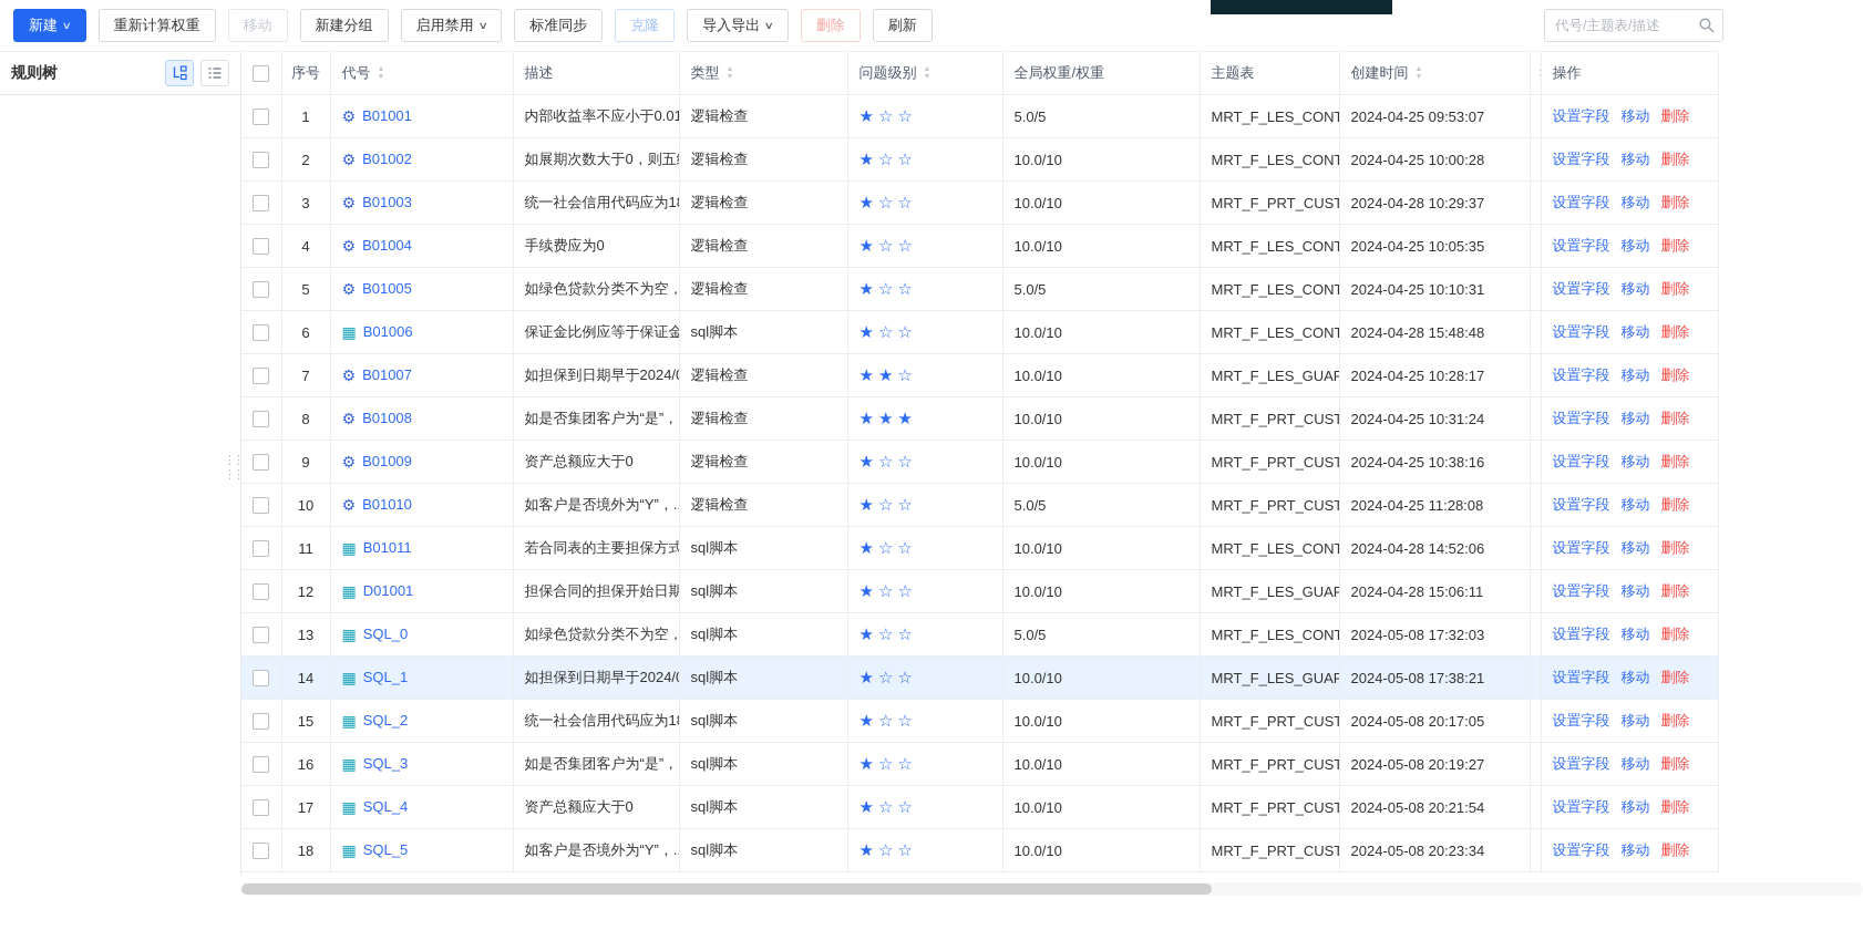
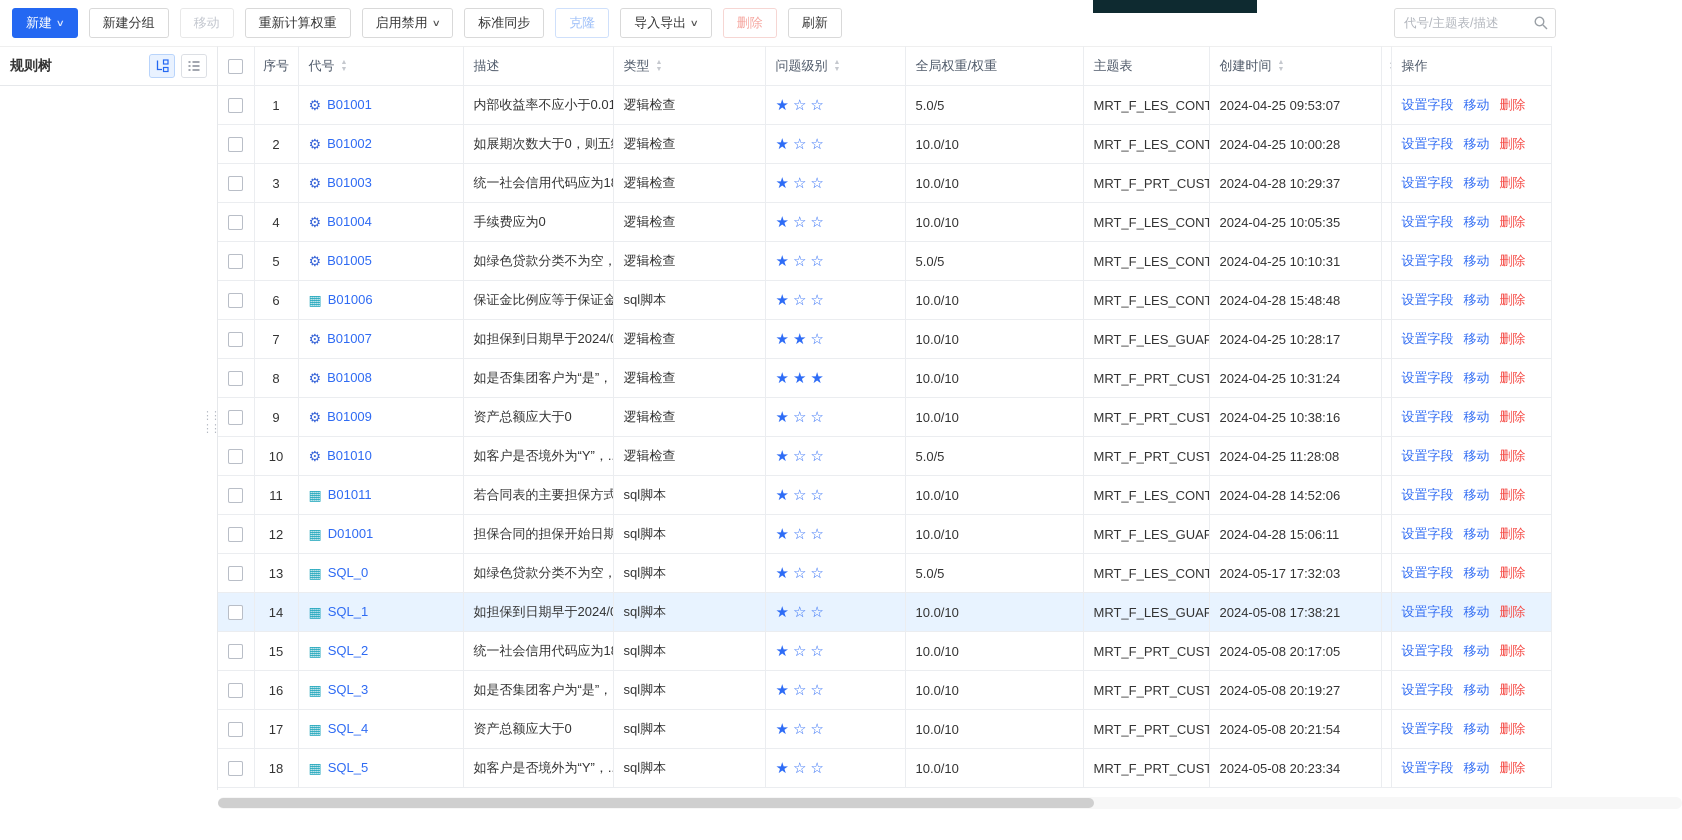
  新建
  ∨
- 重新计算权重
+ 新建分组
  移动
- 新建分组
+ 重新计算权重
  启用禁用
  ∨
  标准同步
  克隆
  导入导出
  ∨
  删除
  刷新
  代号/主题表/描述
  规则树
  ⋮⋮
  ⋮⋮
  	序号	代号	描述	类型	问题级别	全局权重/权重	主题表	创建时间		操作
  	1	⚙ B01001	内部收益率不应小于0.01	逻辑检查	★ ☆ ☆	5.0/5	MRT_F_LES_CONT	2024-04-25 09:53:07		设置字段 移动 删除
  	2	⚙ B01002	如展期次数大于0，则五	逻辑检查	★ ☆ ☆	10.0/10	MRT_F_LES_CONT	2024-04-25 10:00:28		设置字段 移动 删除
  	3	⚙ B01003	统一社会信用代码应为1	逻辑检查	★ ☆ ☆	10.0/10	MRT_F_PRT_CUST	2024-04-28 10:29:37		设置字段 移动 删除
  	4	⚙ B01004	手续费应为0	逻辑检查	★ ☆ ☆	10.0/10	MRT_F_LES_CONT	2024-04-25 10:05:35		设置字段 移动 删除
  	5	⚙ B01005	如绿色贷款分类不为空，	逻辑检查	★ ☆ ☆	5.0/5	MRT_F_LES_CONT	2024-04-25 10:10:31		设置字段 移动 删除
  	6	▦ B01006	保证金比例应等于保证金	sql脚本	★ ☆ ☆	10.0/10	MRT_F_LES_CONT	2024-04-28 15:48:48		设置字段 移动 删除
  	7	⚙ B01007	如担保到日期早于2024/	逻辑检查	★ ★ ☆	10.0/10	MRT_F_LES_GUAR	2024-04-25 10:28:17		设置字段 移动 删除
  	8	⚙ B01008	如是否集团客户为“是”，	逻辑检查	★ ★ ★	10.0/10	MRT_F_PRT_CUST	2024-04-25 10:31:24		设置字段 移动 删除
  	9	⚙ B01009	资产总额应大于0	逻辑检查	★ ☆ ☆	10.0/10	MRT_F_PRT_CUST	2024-04-25 10:38:16		设置字段 移动 删除
  	10	⚙ B01010	如客户是否境外为“Y”，.	逻辑检查	★ ☆ ☆	5.0/5	MRT_F_PRT_CUST	2024-04-25 11:28:08		设置字段 移动 删除
  	11	▦ B01011	若合同表的主要担保方式	sql脚本	★ ☆ ☆	10.0/10	MRT_F_LES_CONT	2024-04-28 14:52:06		设置字段 移动 删除
  	12	▦ D01001	担保合同的担保开始日期	sql脚本	★ ☆ ☆	10.0/10	MRT_F_LES_GUAR	2024-04-28 15:06:11		设置字段 移动 删除
- 	13	▦ SQL_0	如绿色贷款分类不为空，	sql脚本	★ ☆ ☆	5.0/5	MRT_F_LES_CONT	2024-05-08 17:32:03		设置字段 移动 删除
+ 	13	▦ SQL_0	如绿色贷款分类不为空，	sql脚本	★ ☆ ☆	5.0/5	MRT_F_LES_CONT	2024-05-17 17:32:03		设置字段 移动 删除
  	14	▦ SQL_1	如担保到日期早于2024/	sql脚本	★ ☆ ☆	10.0/10	MRT_F_LES_GUAR	2024-05-08 17:38:21		设置字段 移动 删除
  	15	▦ SQL_2	统一社会信用代码应为1	sql脚本	★ ☆ ☆	10.0/10	MRT_F_PRT_CUST	2024-05-08 20:17:05		设置字段 移动 删除
  	16	▦ SQL_3	如是否集团客户为“是”，	sql脚本	★ ☆ ☆	10.0/10	MRT_F_PRT_CUST	2024-05-08 20:19:27		设置字段 移动 删除
  	17	▦ SQL_4	资产总额应大于0	sql脚本	★ ☆ ☆	10.0/10	MRT_F_PRT_CUST	2024-05-08 20:21:54		设置字段 移动 删除
  	18	▦ SQL_5	如客户是否境外为“Y”，.	sql脚本	★ ☆ ☆	10.0/10	MRT_F_PRT_CUST	2024-05-08 20:23:34		设置字段 移动 删除
